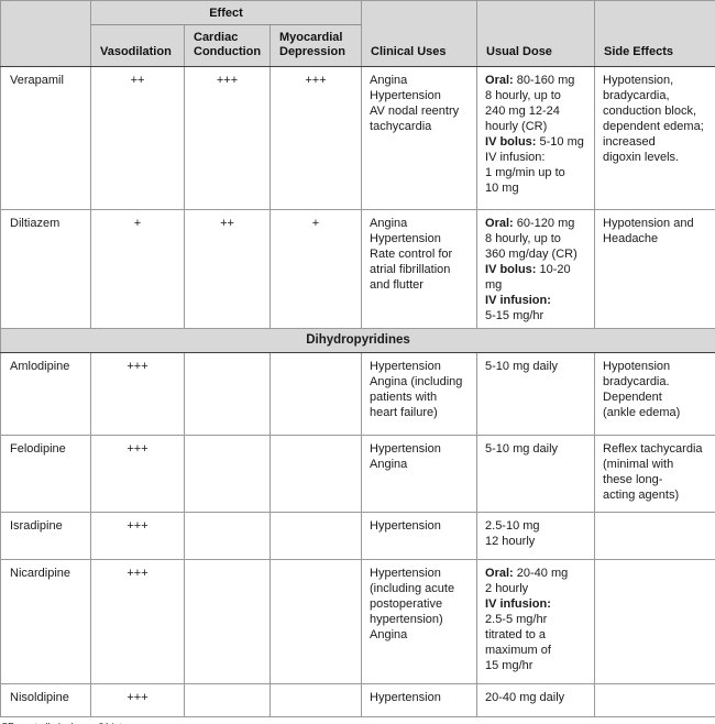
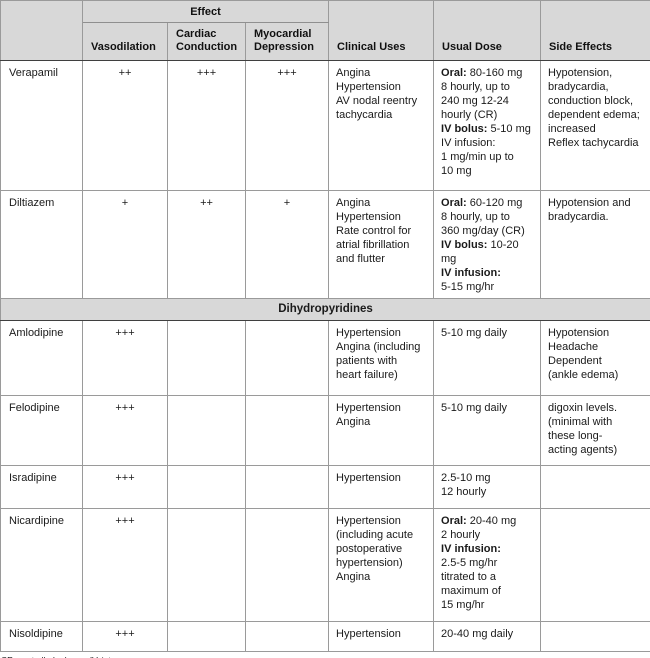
  	Effect	Clinical Uses	Usual Dose	Side Effects
  Vasodilation	Cardiac Conduction	Myocardial Depression
- Verapamil	++	+++	+++	AnginaHypertensionAV nodal reentrytachycardia	Oral: 80-160 mg8 hourly, up to240 mg 12-24hourly (CR)IV bolus: 5-10 mgIV infusion:1 mg/min up to10 mg	Hypotension,bradycardia,conduction block,dependent edema;increaseddigoxin levels.
+ Verapamil	++	+++	+++	AnginaHypertensionAV nodal reentrytachycardia	Oral: 80-160 mg8 hourly, up to240 mg 12-24hourly (CR)IV bolus: 5-10 mgIV infusion:1 mg/min up to10 mg	Hypotension,bradycardia,conduction block,dependent edema;increasedReflex tachycardia
- Diltiazem	+	++	+	AnginaHypertensionRate control foratrial fibrillationand flutter	Oral: 60-120 mg8 hourly, up to360 mg/day (CR)IV bolus: 10-20 mgIV infusion:5-15 mg/hr	Hypotension andHeadache
+ Diltiazem	+	++	+	AnginaHypertensionRate control foratrial fibrillationand flutter	Oral: 60-120 mg8 hourly, up to360 mg/day (CR)IV bolus: 10-20 mgIV infusion:5-15 mg/hr	Hypotension andbradycardia.
  Dihydropyridines
- Amlodipine	+++			HypertensionAngina (includingpatients withheart failure)	5-10 mg daily	Hypotensionbradycardia.Dependent(ankle edema)
+ Amlodipine	+++			HypertensionAngina (includingpatients withheart failure)	5-10 mg daily	HypotensionHeadacheDependent(ankle edema)
- Felodipine	+++			HypertensionAngina	5-10 mg daily	Reflex tachycardia(minimal withthese long-acting agents)
+ Felodipine	+++			HypertensionAngina	5-10 mg daily	digoxin levels.(minimal withthese long-acting agents)
  Isradipine	+++			Hypertension	2.5-10 mg12 hourly
  Nicardipine	+++			Hypertension(including acutepostoperativehypertension)Angina	Oral: 20-40 mg2 hourlyIV infusion:2.5-5 mg/hrtitrated to amaximum of15 mg/hr
  Nisoldipine	+++			Hypertension	20-40 mg daily
